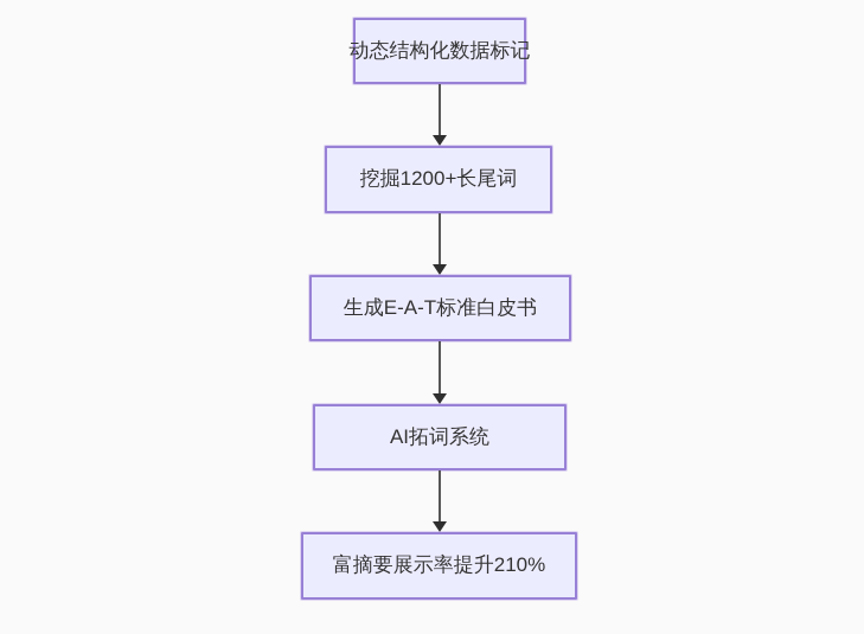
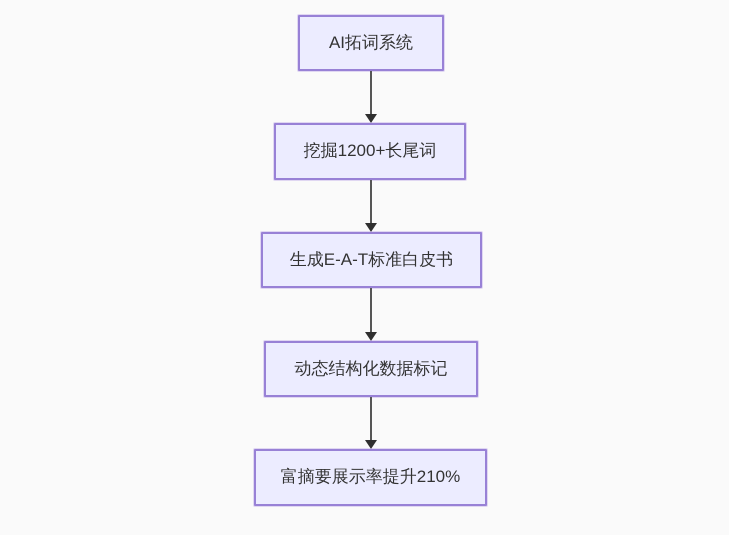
- 动态结构化数据标记
+ AI拓词系统
  挖掘1200+长尾词
  生成E-A-T标准白皮书
- AI拓词系统
+ 动态结构化数据标记
  富摘要展示率提升210%
